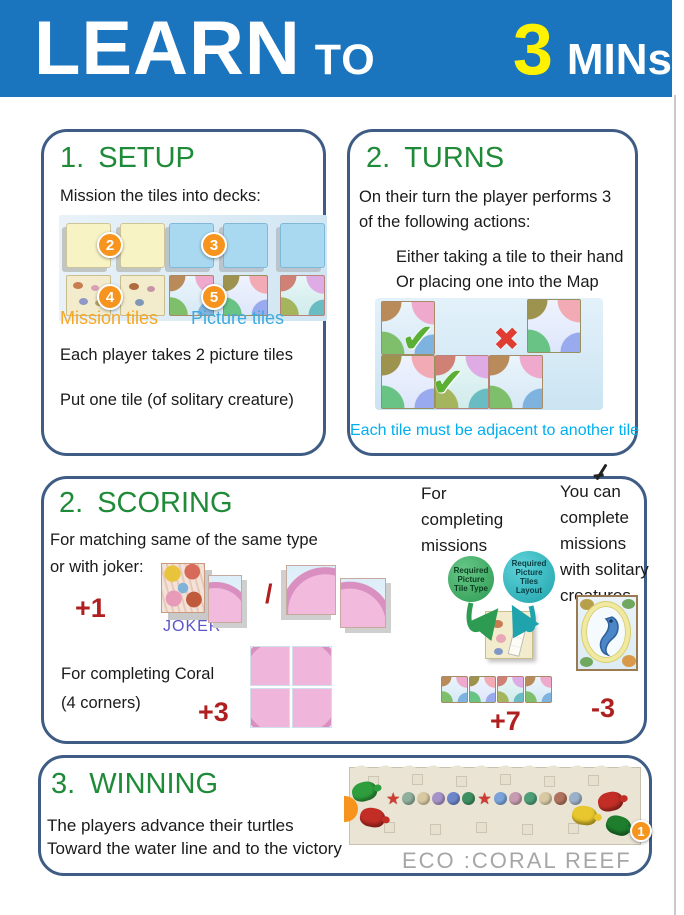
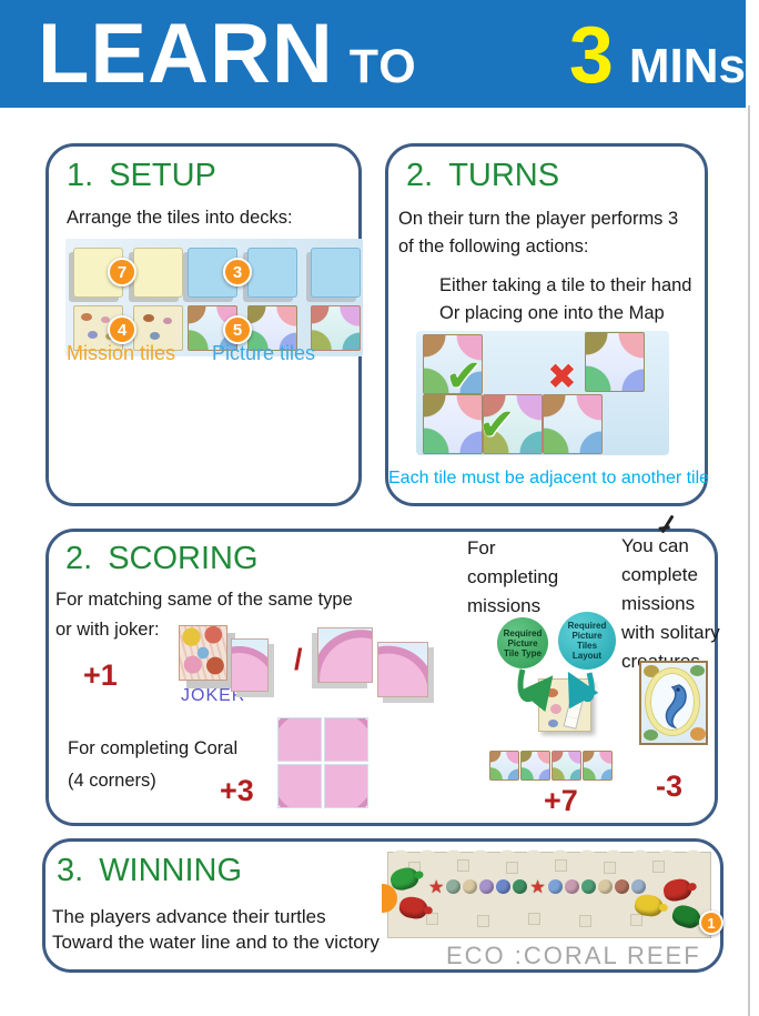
  LEARN
  3
  MINs
  1. SETUP
- Mission the tiles into decks:
+ Arrange the tiles into decks:
- 2
+ 7
  3
  4
  5
  Mission tiles
  Picture tiles
- Each player takes 2 picture tiles
- Put one tile (of solitary creature)
  2. TURNS
  On their turn the player performs 3
  of the following actions:
  Either taking a tile to their hand
  Or placing one into the Map
  ✔
  ✔
  ✖
  Each tile must be adjacent to another tile
  2. SCORING
  For matching same of the same type
  or with joker:
  +1
  JOKER
  /
  For completing Coral
  (4 corners)
  +3
  For
  completing
  missions
  Required
  Picture
  Tile Type
  Required
  Picture
  Tiles
  Layout
  +7
  You can
  complete
  missions
  with solitary
  -3
  3. WINNING
  The players advance their turtles
  Toward the water line and to the victory
  ★
  ★
  1
  ECO :CORAL REEF
